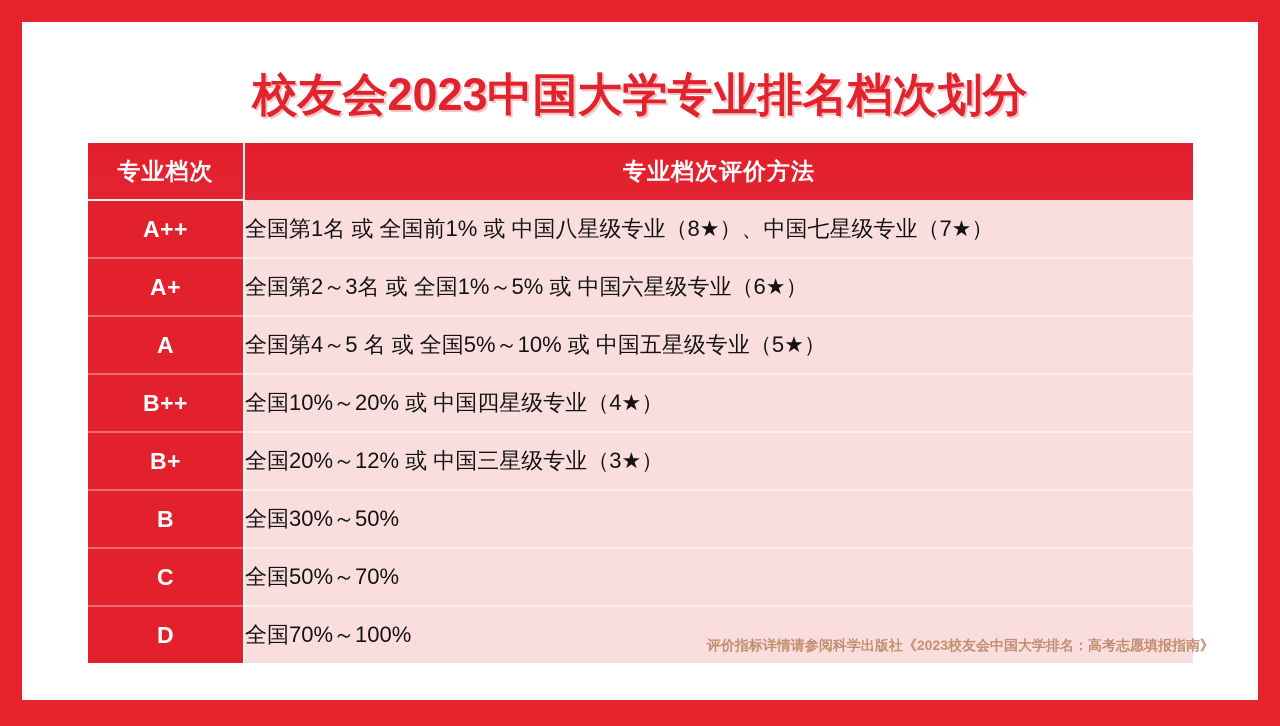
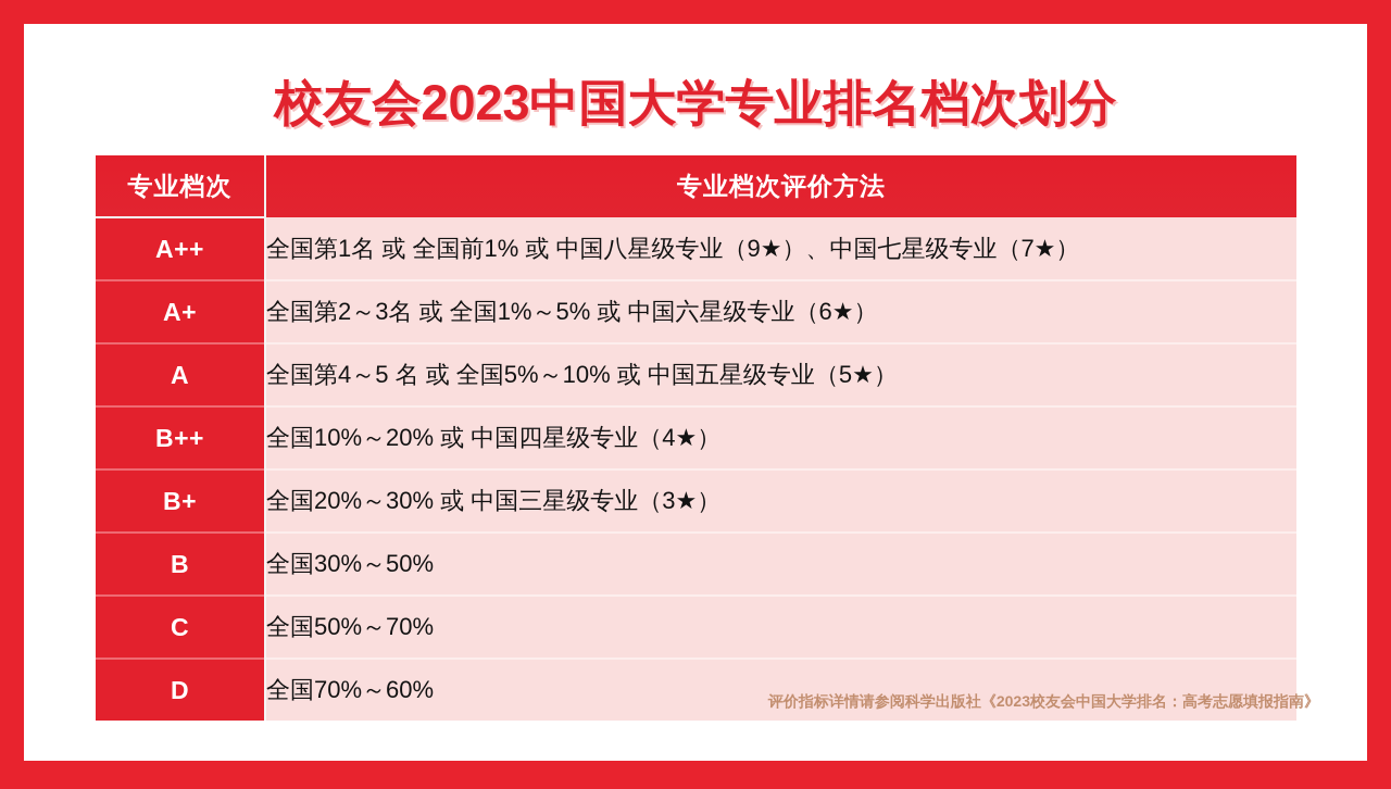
  校友会2023中国大学专业排名档次划分
  专业档次	专业档次评价方法
- A++	全国第1名 或 全国前1% 或 中国八星级专业（8★）、中国七星级专业（7★）
+ A++	全国第1名 或 全国前1% 或 中国八星级专业（9★）、中国七星级专业（7★）
  A+	全国第2～3名 或 全国1%～5% 或 中国六星级专业（6★）
  A	全国第4～5 名 或 全国5%～10% 或 中国五星级专业（5★）
  B++	全国10%～20% 或 中国四星级专业（4★）
- B+	全国20%～12% 或 中国三星级专业（3★）
+ B+	全国20%～30% 或 中国三星级专业（3★）
  B	全国30%～50%
  C	全国50%～70%
- D	全国70%～100%
+ D	全国70%～60%
  评价指标详情请参阅科学出版社《2023校友会中国大学排名：高考志愿填报指南》
